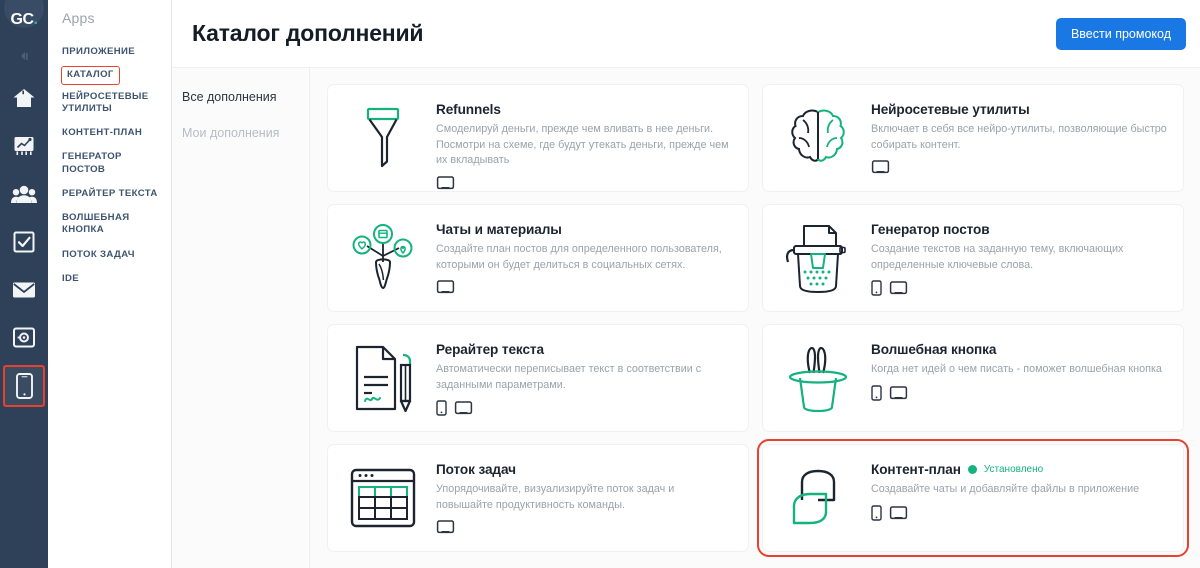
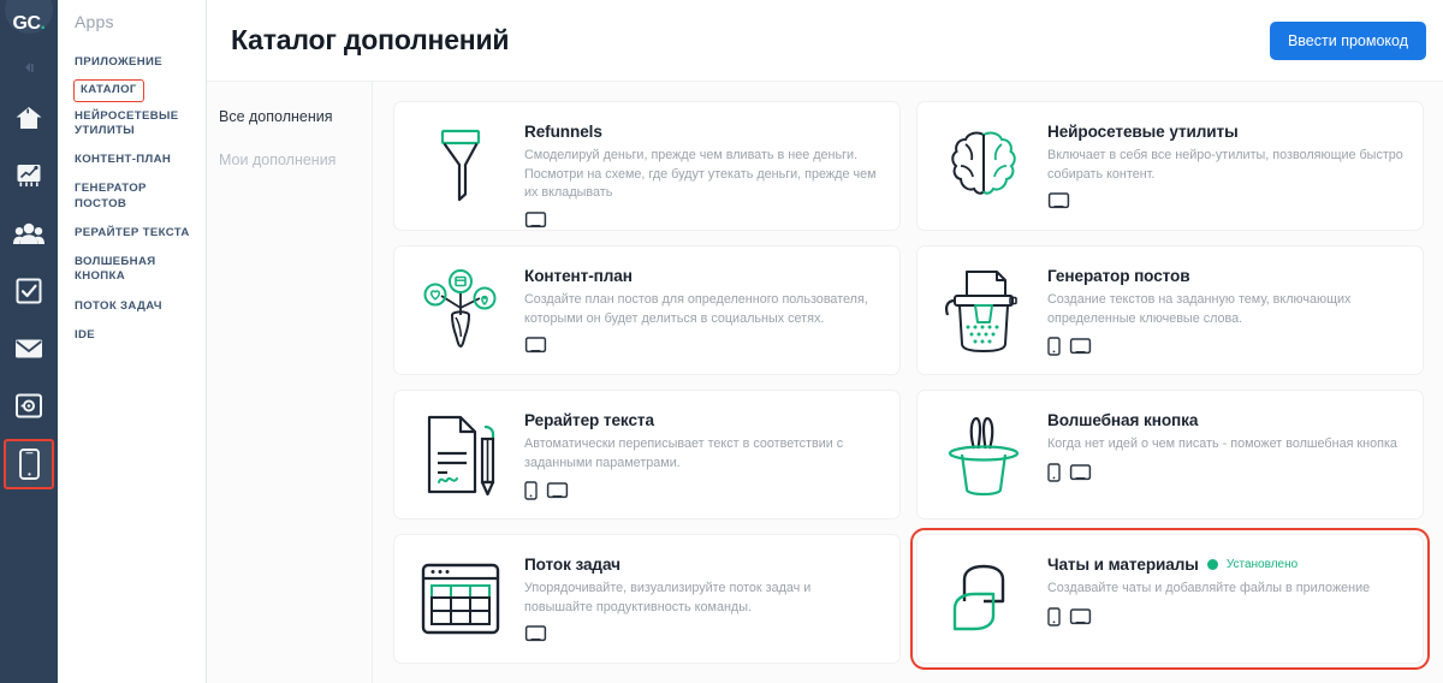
  GC.
  Apps
  ПРИЛОЖЕНИЕ
  КАТАЛОГ
  НЕЙРОСЕТЕВЫЕ УТИЛИТЫ
  КОНТЕНТ-ПЛАН
  ГЕНЕРАТОР ПОСТОВ
  РЕРАЙТЕР ТЕКСТА
  ВОЛШЕБНАЯ КНОПКА
  ПОТОК ЗАДАЧ
  IDE
  Каталог дополнений
  Ввести промокод
  Все дополнения
  Мои дополнения
  Refunnels
  Смоделируй деньги, прежде чем вливать в нее деньги. Посмотри на схеме, где будут утекать деньги, прежде чем их вкладывать
  Нейросетевые утилиты
  Включает в себя все нейро-утилиты, позволяющие быстро собирать контент.
- Чаты и материалы
+ Контент-план
  Создайте план постов для определенного пользователя, которыми он будет делиться в социальных сетях.
  Генератор постов
  Создание текстов на заданную тему, включающих определенные ключевые слова.
  Рерайтер текста
  Автоматически переписывает текст в соответствии с заданными параметрами.
  Волшебная кнопка
  Когда нет идей о чем писать - поможет волшебная кнопка
  Поток задач
  Упорядочивайте, визуализируйте поток задач и повышайте продуктивность команды.
- Контент-план
+ Чаты и материалы
  Установлено
  Создавайте чаты и добавляйте файлы в приложение
